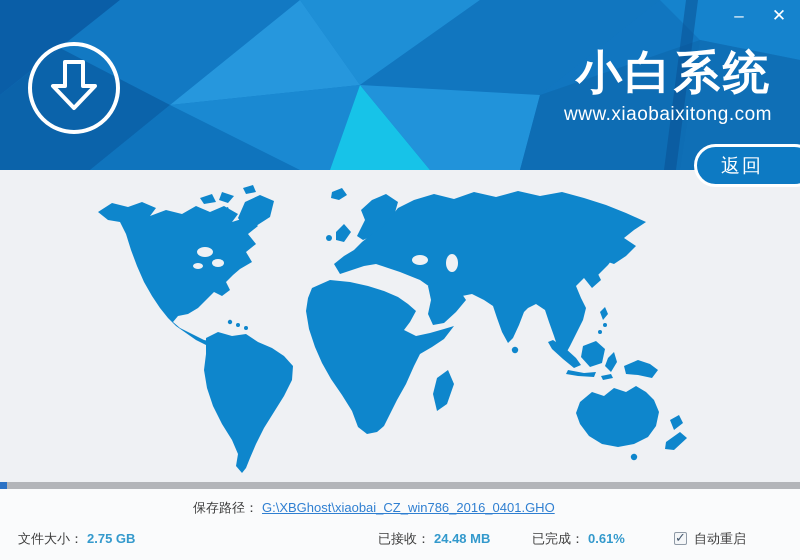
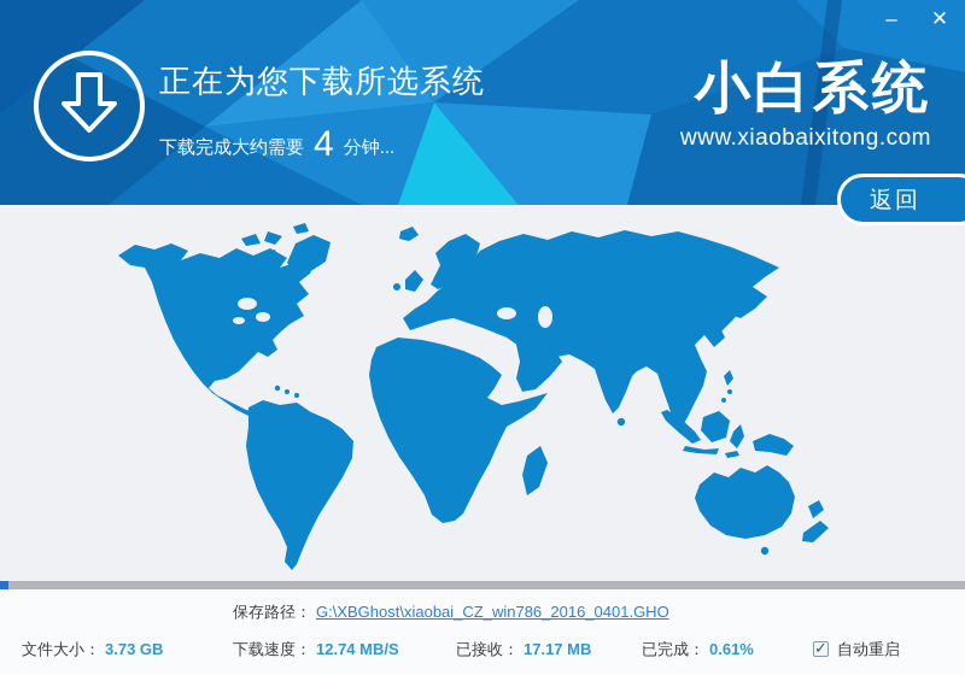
  –
  ✕
+ 正在为您下载所选系统
+ 下载完成大约需要
+ 4
+ 分钟...
  小白系统
  www.xiaobaixitong.com
  返回
  保存路径： G:\XBGhost\xiaobai_CZ_win786_2016_0401.GHO
- 文件大小： 2.75 GB
+ 文件大小： 3.73 GB
+ 下载速度： 12.74 MB/S
- 已接收： 24.48 MB
+ 已接收： 17.17 MB
  已完成： 0.61%
  自动重启
